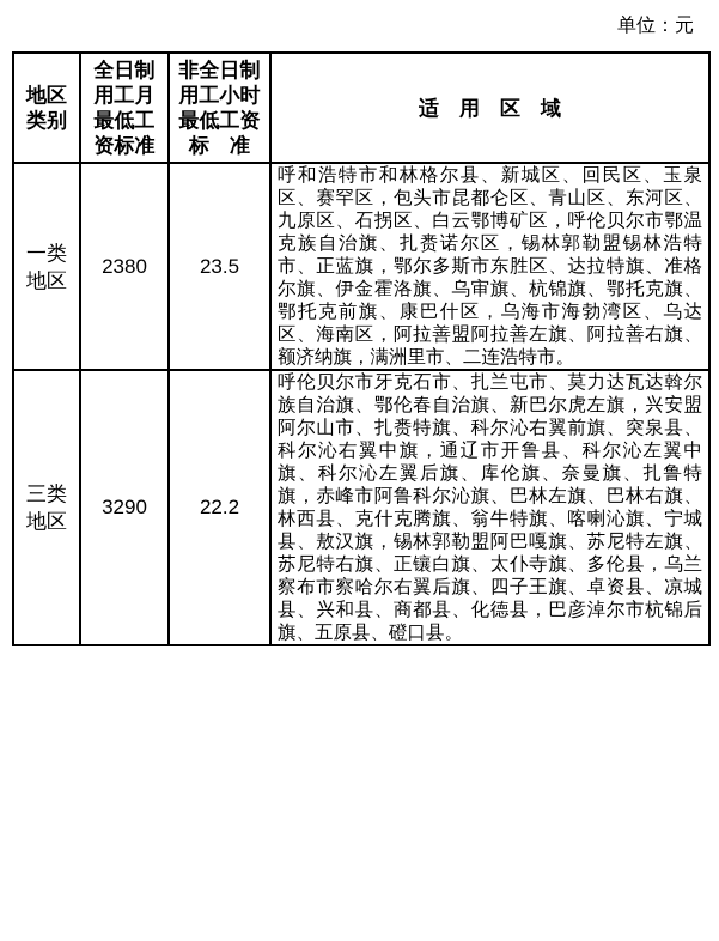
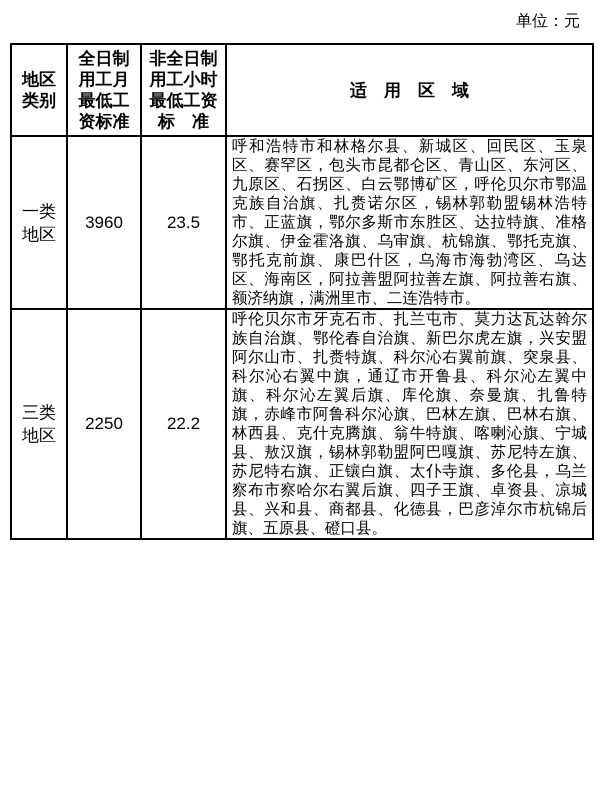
  单位：元
  地区 类别	全日制 用工月 最低工 资标准	非全日制 用工小时 最低工资 标 准	适 用 区 域
- 一类地区	2380	23.5	呼和浩特市和林格尔县、新城区、回民区、玉泉区、赛罕区，包头市昆都仑区、青山区、东河区、九原区、石拐区、白云鄂博矿区，呼伦贝尔市鄂温克族自治旗、扎赉诺尔区，锡林郭勒盟锡林浩特市、正蓝旗，鄂尔多斯市东胜区、达拉特旗、准格尔旗、伊金霍洛旗、乌审旗、杭锦旗、鄂托克旗、鄂托克前旗、康巴什区，乌海市海勃湾区、乌达区、海南区，阿拉善盟阿拉善左旗、阿拉善右旗、额济纳旗，满洲里市、二连浩特市。
+ 一类地区	3960	23.5	呼和浩特市和林格尔县、新城区、回民区、玉泉区、赛罕区，包头市昆都仑区、青山区、东河区、九原区、石拐区、白云鄂博矿区，呼伦贝尔市鄂温克族自治旗、扎赉诺尔区，锡林郭勒盟锡林浩特市、正蓝旗，鄂尔多斯市东胜区、达拉特旗、准格尔旗、伊金霍洛旗、乌审旗、杭锦旗、鄂托克旗、鄂托克前旗、康巴什区，乌海市海勃湾区、乌达区、海南区，阿拉善盟阿拉善左旗、阿拉善右旗、额济纳旗，满洲里市、二连浩特市。
- 三类地区	3290	22.2	呼伦贝尔市牙克石市、扎兰屯市、莫力达瓦达斡尔族自治旗、鄂伦春自治旗、新巴尔虎左旗，兴安盟阿尔山市、扎赉特旗、科尔沁右翼前旗、突泉县、科尔沁右翼中旗，通辽市开鲁县、科尔沁左翼中旗、科尔沁左翼后旗、库伦旗、奈曼旗、扎鲁特旗，赤峰市阿鲁科尔沁旗、巴林左旗、巴林右旗、林西县、克什克腾旗、翁牛特旗、喀喇沁旗、宁城县、敖汉旗，锡林郭勒盟阿巴嘎旗、苏尼特左旗、苏尼特右旗、正镶白旗、太仆寺旗、多伦县，乌兰察布市察哈尔右翼后旗、四子王旗、卓资县、凉城县、兴和县、商都县、化德县，巴彦淖尔市杭锦后旗、五原县、磴口县。
+ 三类地区	2250	22.2	呼伦贝尔市牙克石市、扎兰屯市、莫力达瓦达斡尔族自治旗、鄂伦春自治旗、新巴尔虎左旗，兴安盟阿尔山市、扎赉特旗、科尔沁右翼前旗、突泉县、科尔沁右翼中旗，通辽市开鲁县、科尔沁左翼中旗、科尔沁左翼后旗、库伦旗、奈曼旗、扎鲁特旗，赤峰市阿鲁科尔沁旗、巴林左旗、巴林右旗、林西县、克什克腾旗、翁牛特旗、喀喇沁旗、宁城县、敖汉旗，锡林郭勒盟阿巴嘎旗、苏尼特左旗、苏尼特右旗、正镶白旗、太仆寺旗、多伦县，乌兰察布市察哈尔右翼后旗、四子王旗、卓资县、凉城县、兴和县、商都县、化德县，巴彦淖尔市杭锦后旗、五原县、磴口县。
